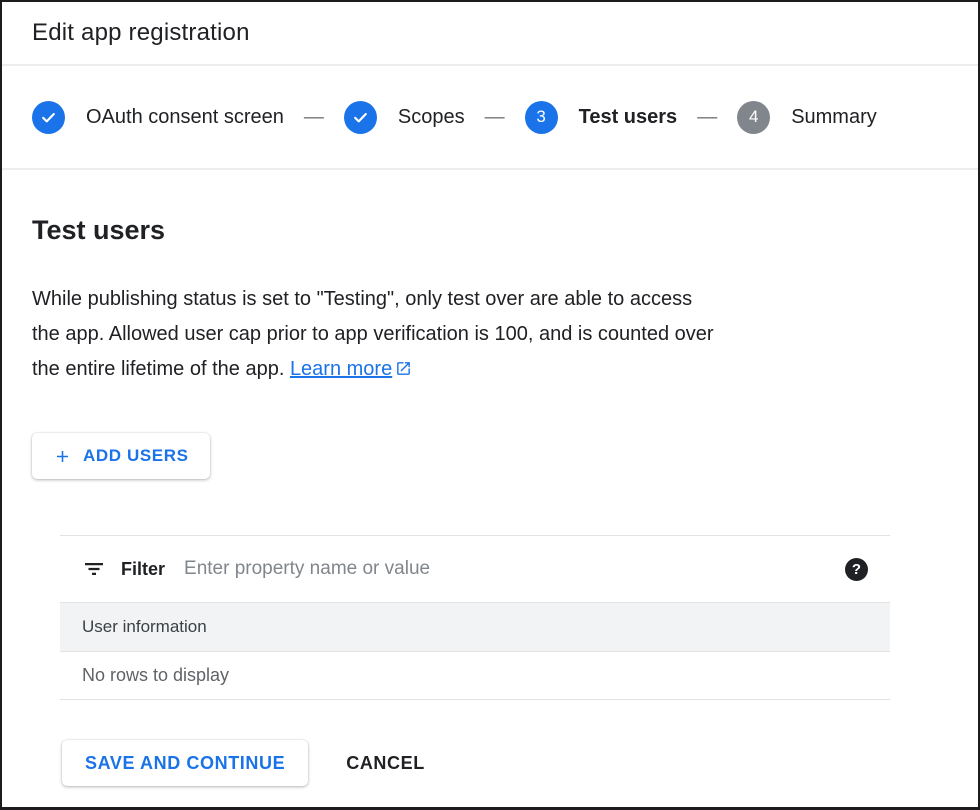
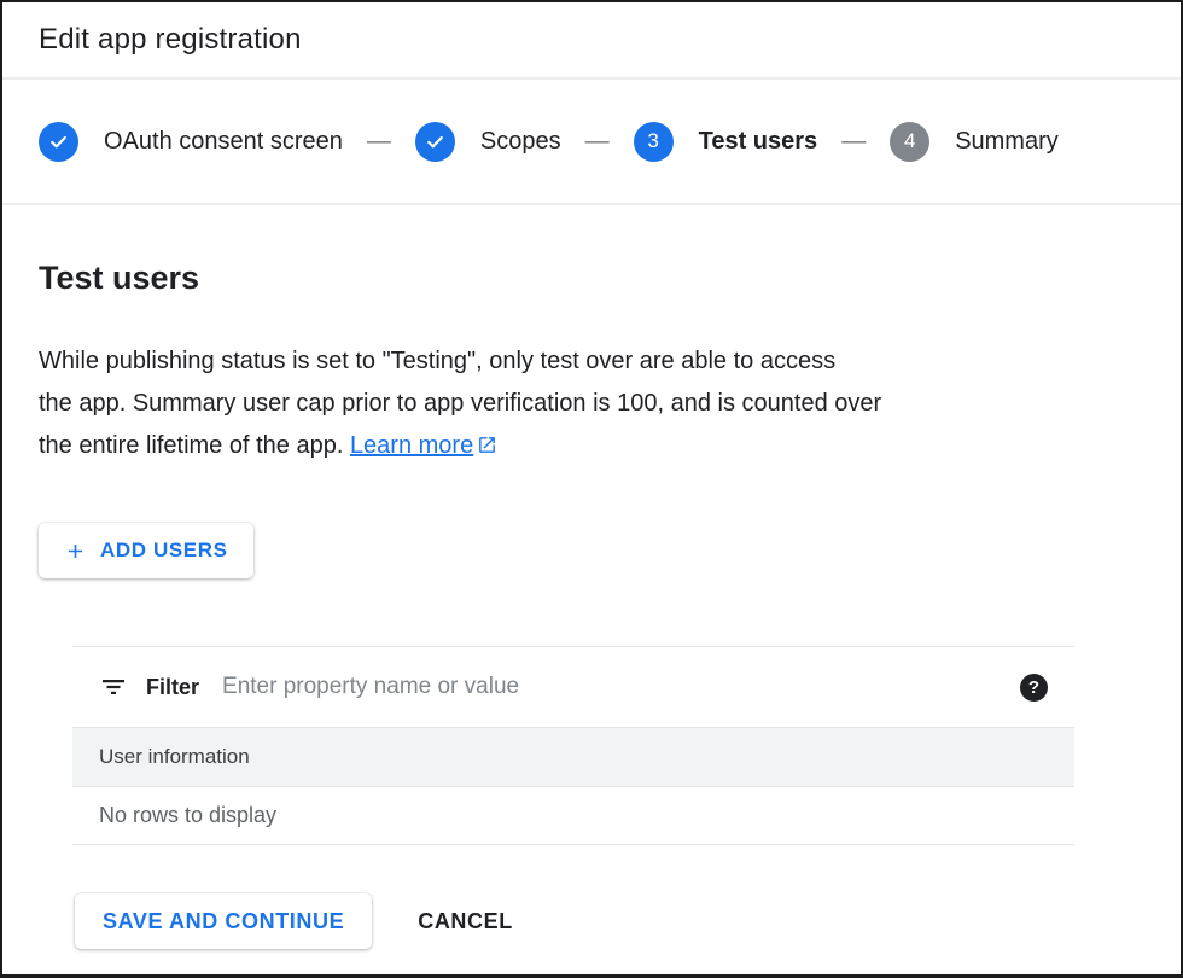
  Edit app registration
  OAuth consent screen
  —
  Scopes
  —
  3
  Test users
  —
  4
  Summary
  Test users
  While publishing status is set to "Testing", only test over are able to access
- the app. Allowed user cap prior to app verification is 100, and is counted over
+ the app. Summary user cap prior to app verification is 100, and is counted over
  the entire lifetime of the app. Learn more
  ADD USERS
  Filter
  Enter property name or value
  ?
  User information
  No rows to display
  SAVE AND CONTINUE
  CANCEL
